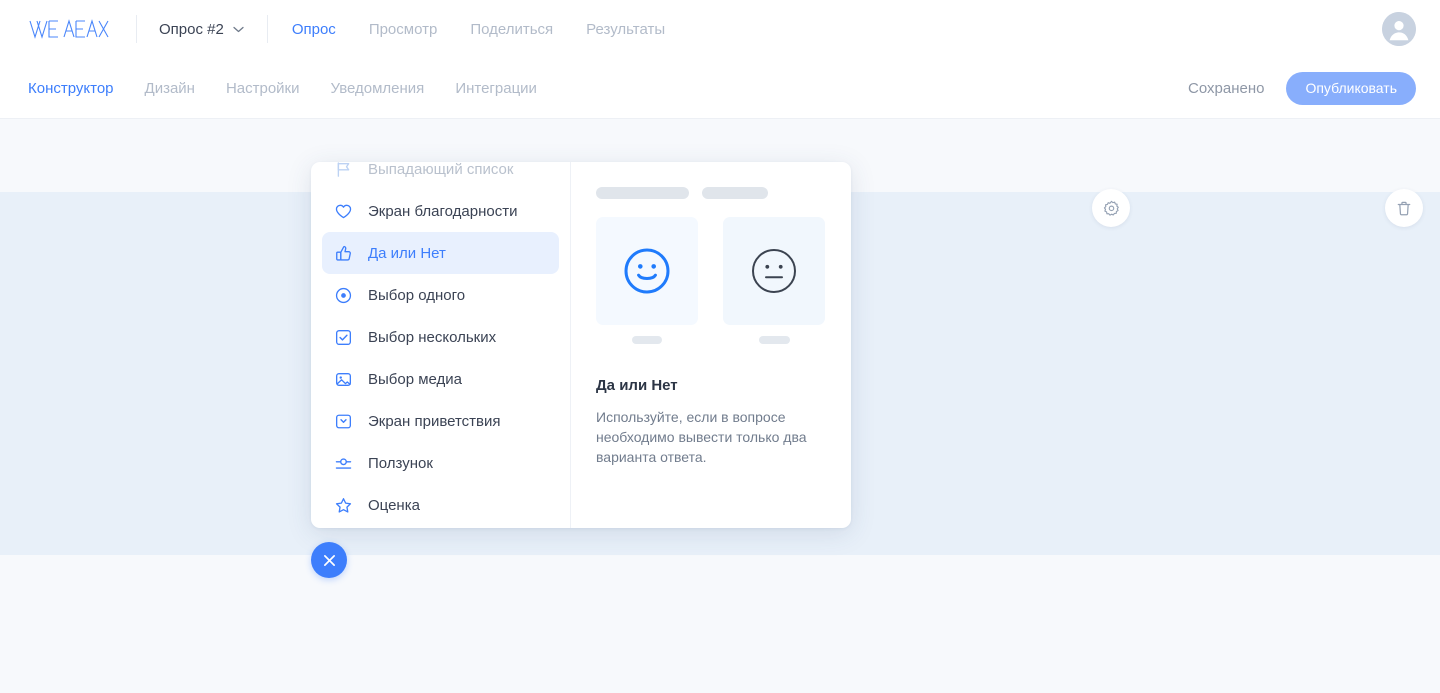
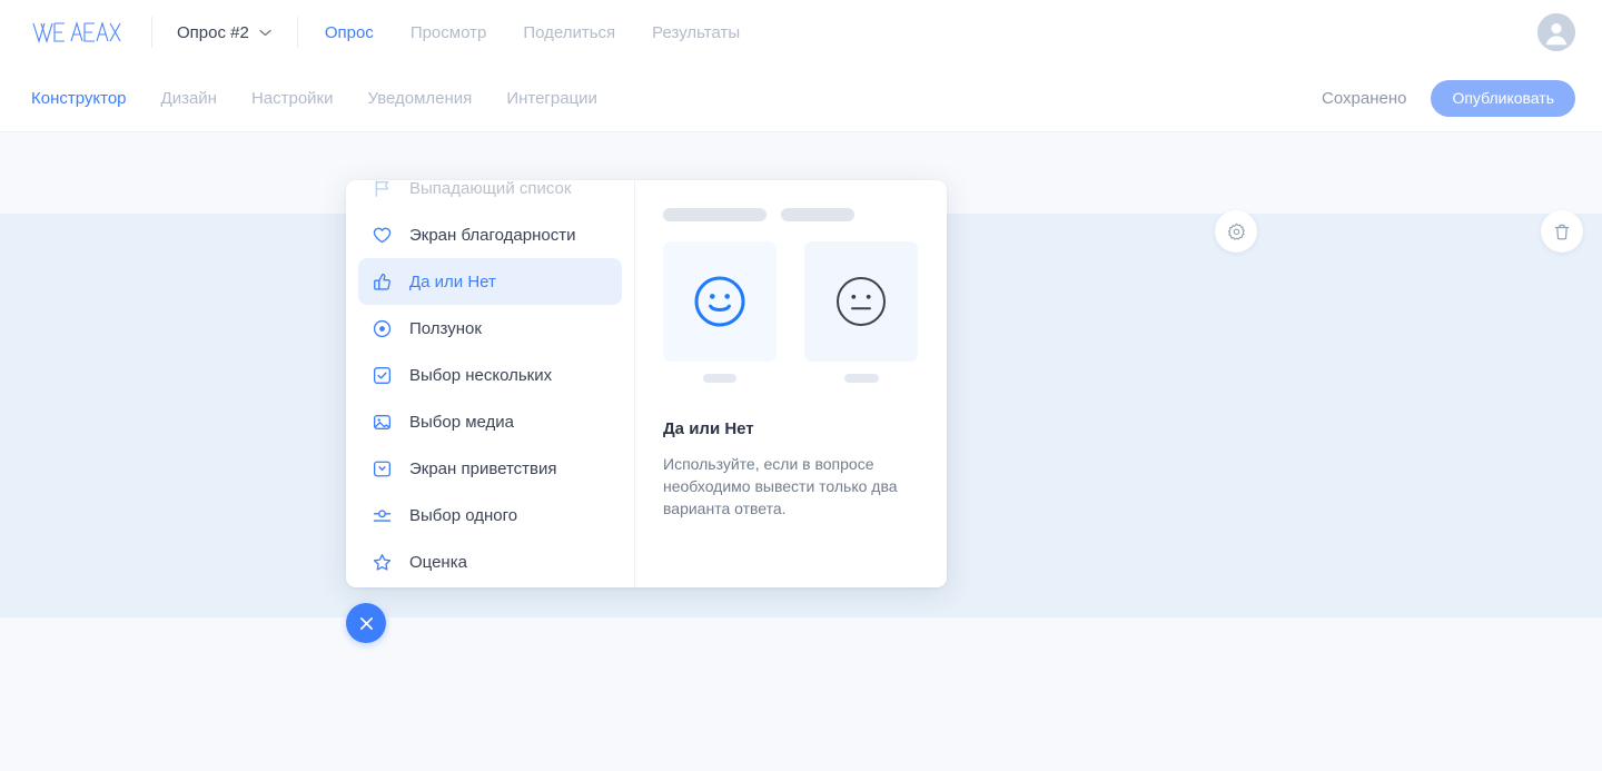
  Опрос #2
  Опрос
  Просмотр
  Поделиться
  Результаты
  Конструктор
  Дизайн
  Настройки
  Уведомления
  Интеграции
  Сохранено
  Опубликовать
  Выпадающий список
  Экран благодарности
  Да или Нет
- Выбор одного
+ Ползунок
  Выбор нескольких
  Выбор медиа
  Экран приветствия
- Ползунок
+ Выбор одного
  Оценка
  Да или Нет
  Используйте, если в вопросе необходимо вывести только два варианта ответа.
